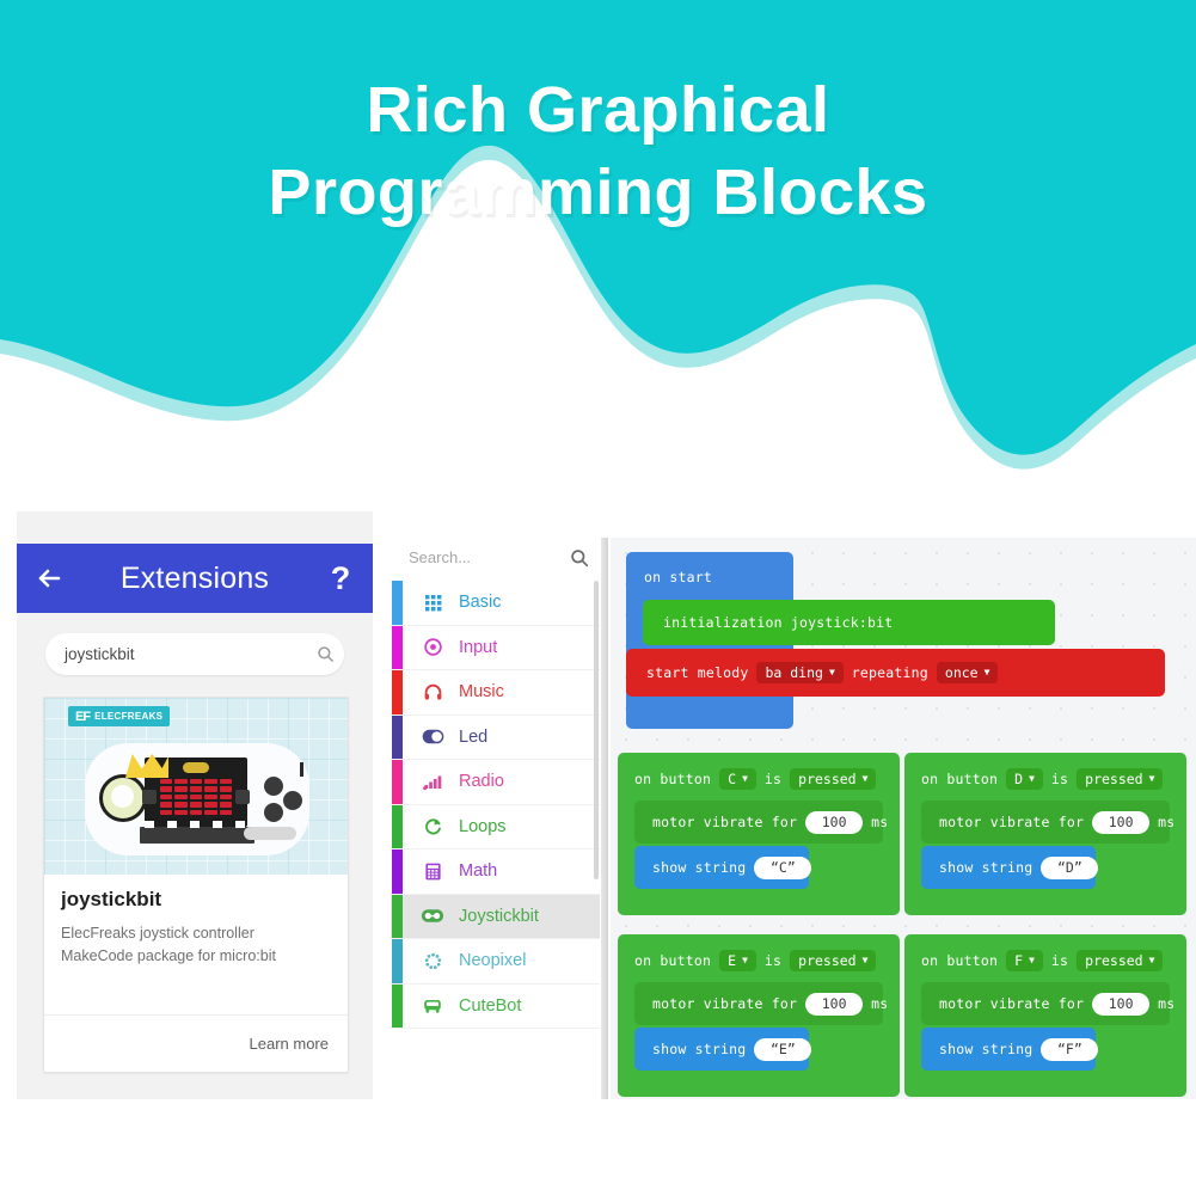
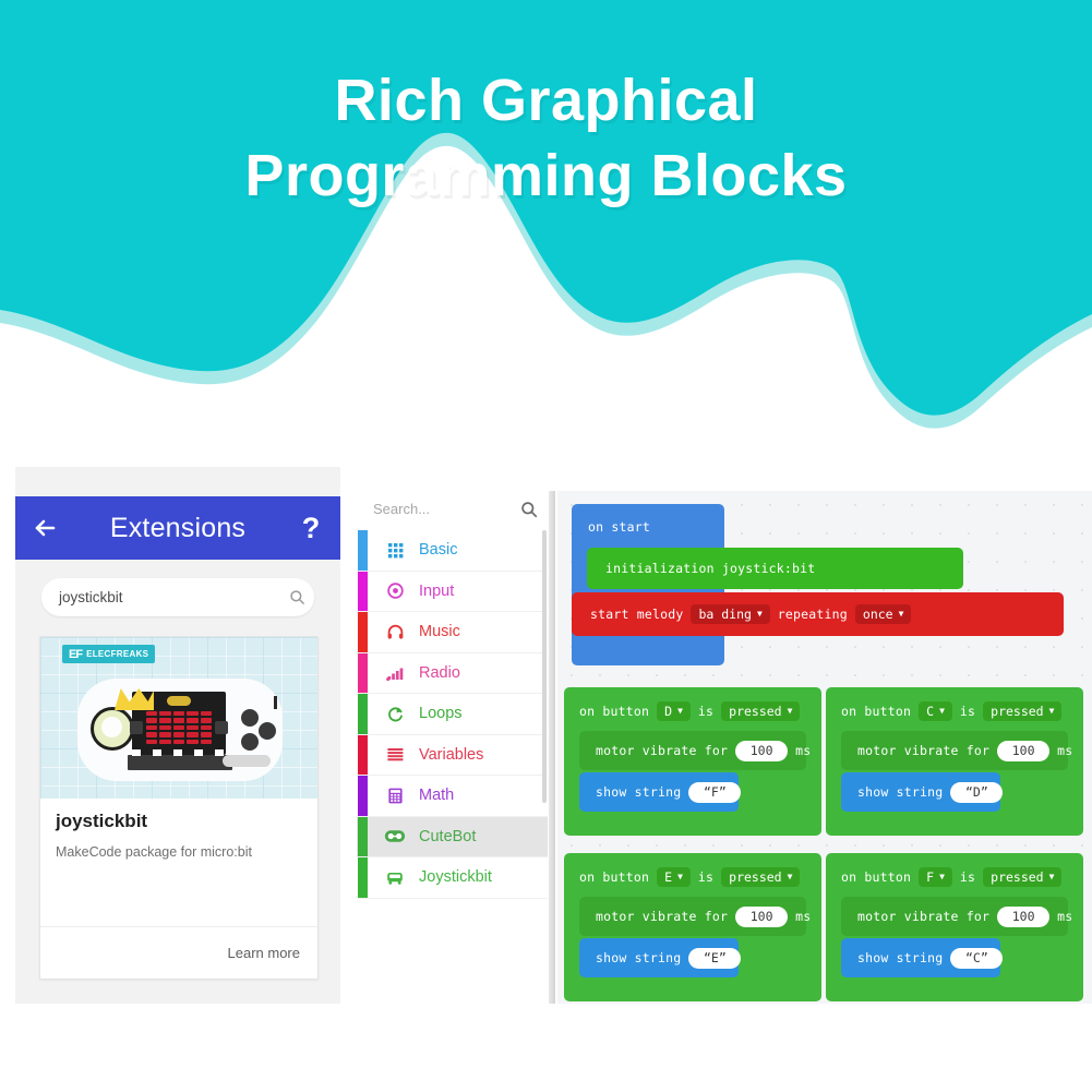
  Rich Graphical
  Programming Blocks
  Extensions
  ?
  joystickbit
  EF
  ELECFREAKS
  joystickbit
- ElecFreaks joystick controller
  MakeCode package for micro:bit
  Learn more
  Search...
  Basic
  Input
  Music
- Led
  Radio
  Loops
+ Variables
  Math
- Joystickbit
+ CuteBot
- Neopixel
- CuteBot
+ Joystickbit
  on start
  initialization joystick:bit
  start melody
  ba ding
  ▼
  repeating
  once
  ▼
  on button
- C
+ D
  ▼
  is
  pressed
  ▼
  motor vibrate for
  100
  ms
  show string
- “C”
+ “F”
  on button
- D
+ C
  ▼
  is
  pressed
  ▼
  motor vibrate for
  100
  ms
  show string
  “D”
  on button
  E
  ▼
  is
  pressed
  ▼
  motor vibrate for
  100
  ms
  show string
  “E”
  on button
  F
  ▼
  is
  pressed
  ▼
  motor vibrate for
  100
  ms
  show string
- “F”
+ “C”
